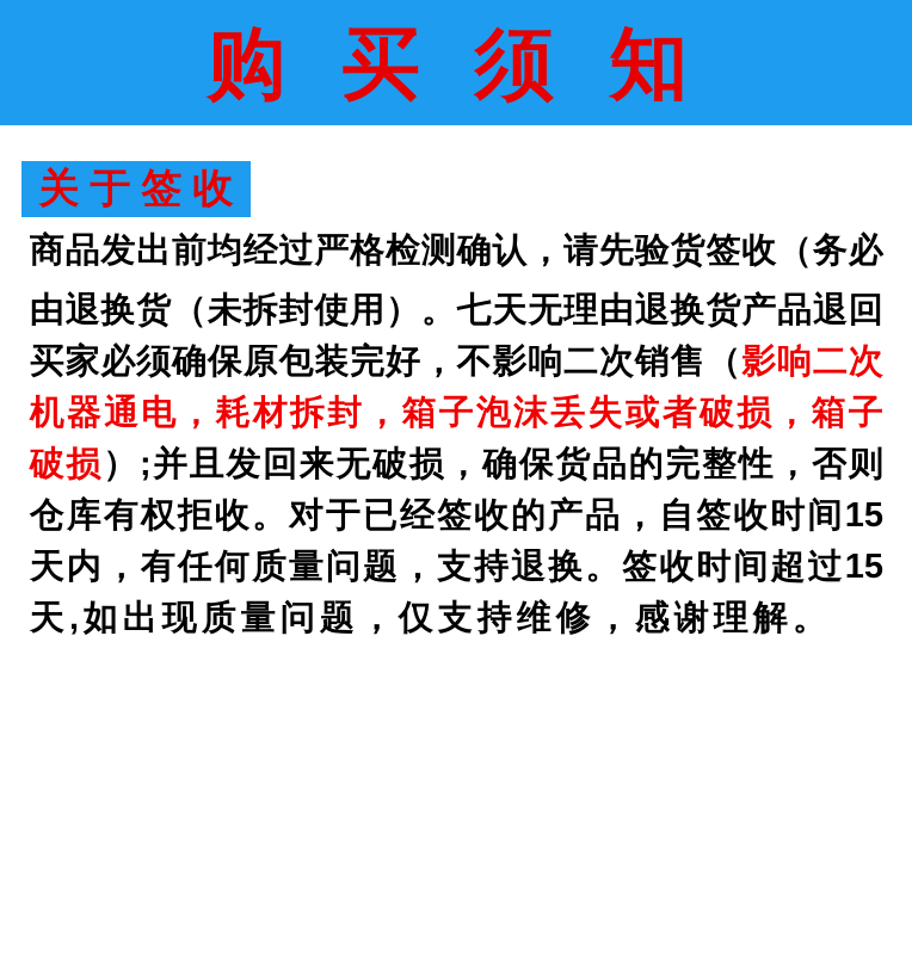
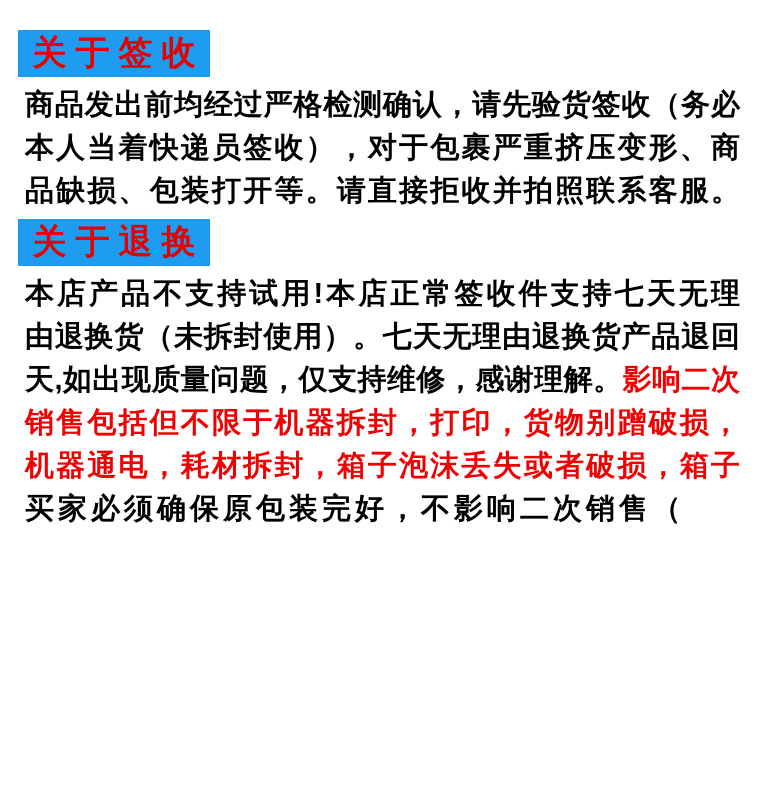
- 购 买 须 知
  关于签收
  商品发出前均经过严格检测确认，请先验货签收（务必
+ 本人当着快递员签收），对于包裹严重挤压变形、商
+ 品缺损、包装打开等。请直接拒收并拍照联系客服。
+ 关于退换
+ 本店产品不支持试用!本店正常签收件支持七天无理
  由退换货（未拆封使用）。七天无理由退换货产品退回
- 买家必须确保原包装完好，不影响二次销售（影响二次
+ 天,如出现质量问题，仅支持维修，感谢理解。影响二次
+ 销售包括但不限于机器拆封，打印，货物别蹭破损，
  机器通电，耗材拆封，箱子泡沫丢失或者破损，箱子
- 破损）;并且发回来无破损，确保货品的完整性，否则
- 仓库有权拒收。对于已经签收的产品，自签收时间15
- 天内，有任何质量问题，支持退换。签收时间超过15
- 天,如出现质量问题，仅支持维修，感谢理解。
+ 买家必须确保原包装完好，不影响二次销售（
